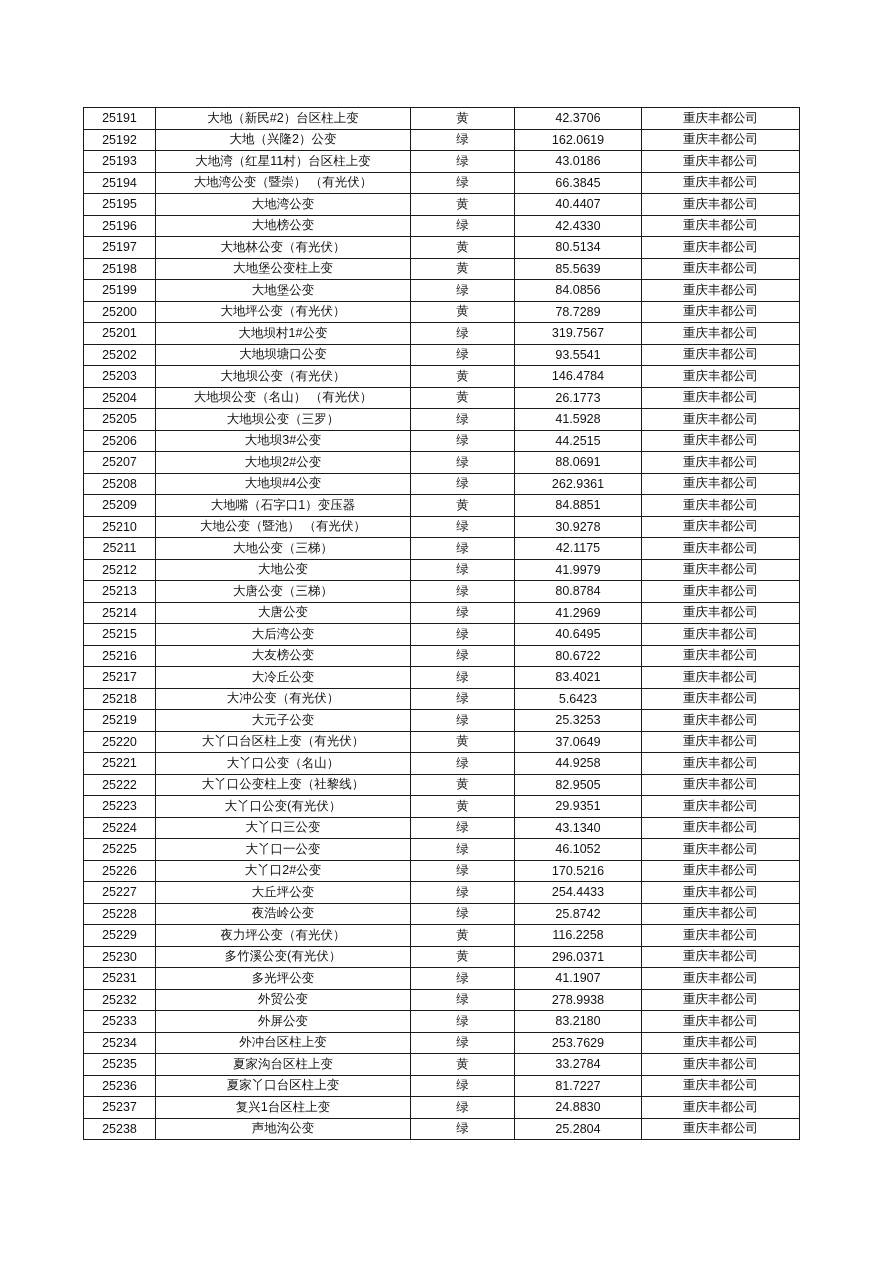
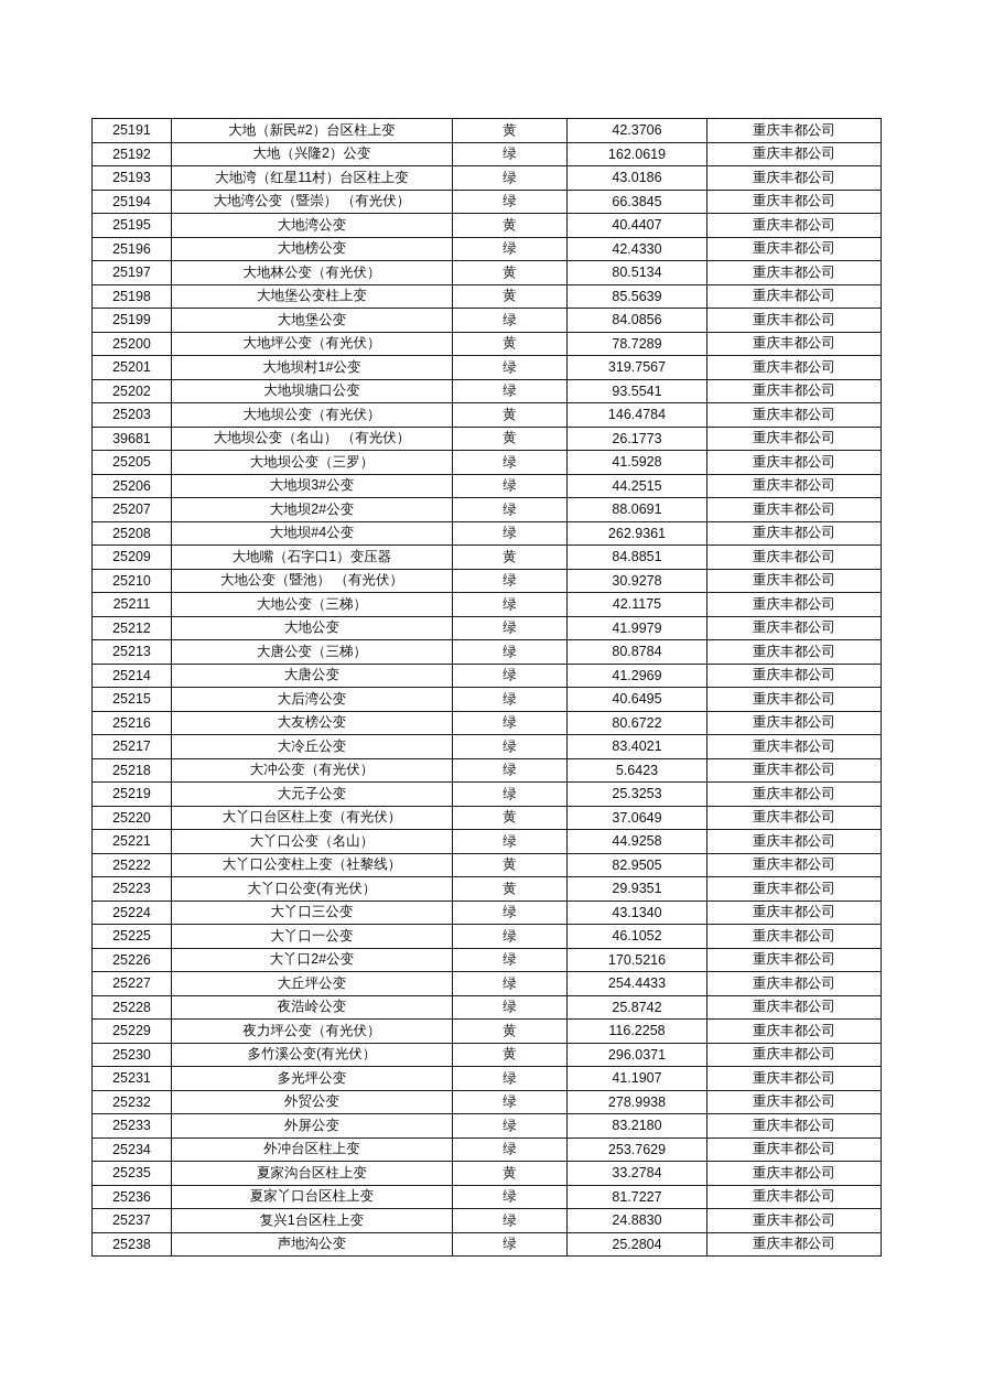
  25191	大地（新民#2）台区柱上变	黄	42.3706	重庆丰都公司
  25192	大地（兴隆2）公变	绿	162.0619	重庆丰都公司
  25193	大地湾（红星11村）台区柱上变	绿	43.0186	重庆丰都公司
  25194	大地湾公变（暨崇） （有光伏）	绿	66.3845	重庆丰都公司
  25195	大地湾公变	黄	40.4407	重庆丰都公司
  25196	大地榜公变	绿	42.4330	重庆丰都公司
  25197	大地林公变（有光伏）	黄	80.5134	重庆丰都公司
  25198	大地堡公变柱上变	黄	85.5639	重庆丰都公司
  25199	大地堡公变	绿	84.0856	重庆丰都公司
  25200	大地坪公变（有光伏）	黄	78.7289	重庆丰都公司
  25201	大地坝村1#公变	绿	319.7567	重庆丰都公司
  25202	大地坝塘口公变	绿	93.5541	重庆丰都公司
  25203	大地坝公变（有光伏）	黄	146.4784	重庆丰都公司
- 25204	大地坝公变（名山） （有光伏）	黄	26.1773	重庆丰都公司
+ 39681	大地坝公变（名山） （有光伏）	黄	26.1773	重庆丰都公司
  25205	大地坝公变（三罗）	绿	41.5928	重庆丰都公司
  25206	大地坝3#公变	绿	44.2515	重庆丰都公司
  25207	大地坝2#公变	绿	88.0691	重庆丰都公司
  25208	大地坝#4公变	绿	262.9361	重庆丰都公司
  25209	大地嘴（石字口1）变压器	黄	84.8851	重庆丰都公司
  25210	大地公变（暨池） （有光伏）	绿	30.9278	重庆丰都公司
  25211	大地公变（三梯）	绿	42.1175	重庆丰都公司
  25212	大地公变	绿	41.9979	重庆丰都公司
  25213	大唐公变（三梯）	绿	80.8784	重庆丰都公司
  25214	大唐公变	绿	41.2969	重庆丰都公司
  25215	大后湾公变	绿	40.6495	重庆丰都公司
  25216	大友榜公变	绿	80.6722	重庆丰都公司
  25217	大冷丘公变	绿	83.4021	重庆丰都公司
  25218	大冲公变（有光伏）	绿	5.6423	重庆丰都公司
  25219	大元子公变	绿	25.3253	重庆丰都公司
  25220	大丫口台区柱上变（有光伏）	黄	37.0649	重庆丰都公司
  25221	大丫口公变（名山）	绿	44.9258	重庆丰都公司
  25222	大丫口公变柱上变（社黎线）	黄	82.9505	重庆丰都公司
  25223	大丫口公变(有光伏）	黄	29.9351	重庆丰都公司
  25224	大丫口三公变	绿	43.1340	重庆丰都公司
  25225	大丫口一公变	绿	46.1052	重庆丰都公司
  25226	大丫口2#公变	绿	170.5216	重庆丰都公司
  25227	大丘坪公变	绿	254.4433	重庆丰都公司
  25228	夜浩岭公变	绿	25.8742	重庆丰都公司
  25229	夜力坪公变（有光伏）	黄	116.2258	重庆丰都公司
  25230	多竹溪公变(有光伏）	黄	296.0371	重庆丰都公司
  25231	多光坪公变	绿	41.1907	重庆丰都公司
  25232	外贸公变	绿	278.9938	重庆丰都公司
  25233	外屏公变	绿	83.2180	重庆丰都公司
  25234	外冲台区柱上变	绿	253.7629	重庆丰都公司
  25235	夏家沟台区柱上变	黄	33.2784	重庆丰都公司
  25236	夏家丫口台区柱上变	绿	81.7227	重庆丰都公司
  25237	复兴1台区柱上变	绿	24.8830	重庆丰都公司
  25238	声地沟公变	绿	25.2804	重庆丰都公司
